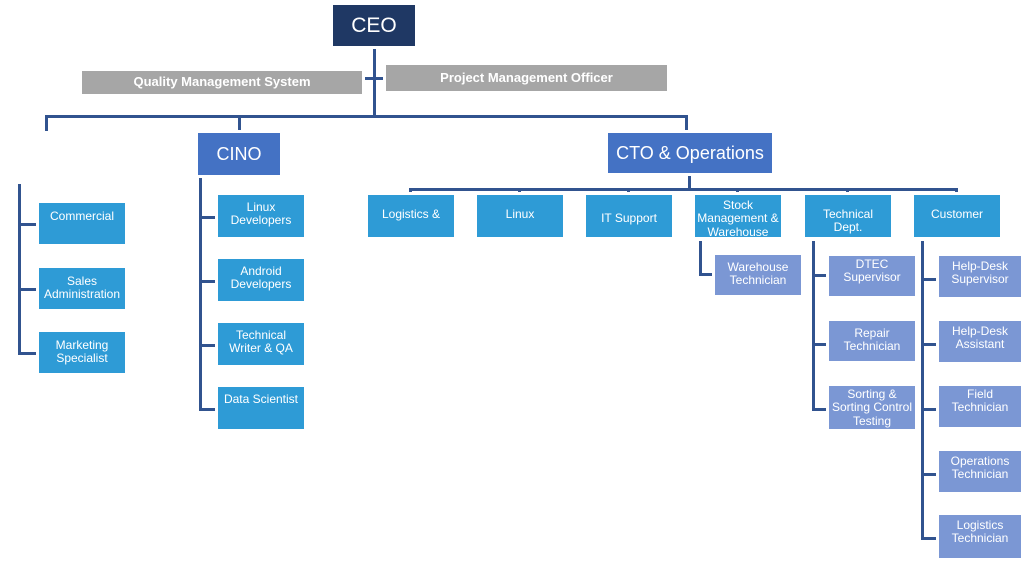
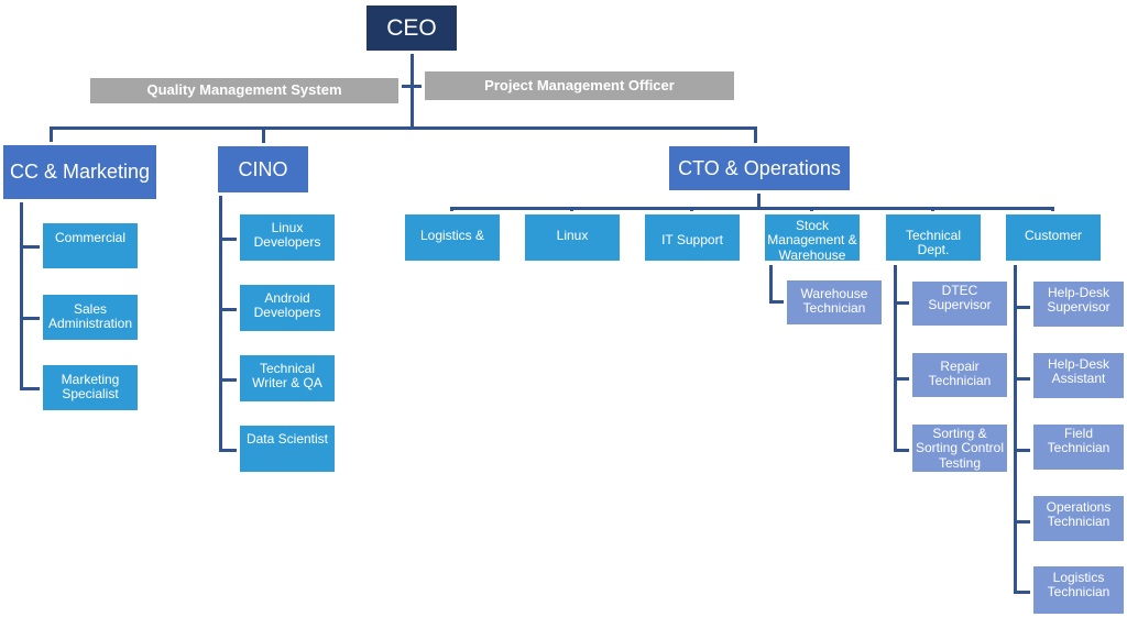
  CEO
  Quality Management System
  Project Management Officer
+ CC & Marketing
  CINO
  CTO & Operations
  Commercial
  Sales Administration
  Marketing Specialist
  Linux Developers
  Android Developers
  Technical Writer & QA
  Data Scientist
  Logistics &
  Linux
  IT Support
  Stock Management & Warehouse
  Technical Dept.
  Customer
  Warehouse Technician
  DTEC Supervisor
  Repair Technician
  Sorting & Sorting Control Testing
  Help-Desk Supervisor
  Help-Desk Assistant
  Field Technician
  Operations Technician
  Logistics Technician
